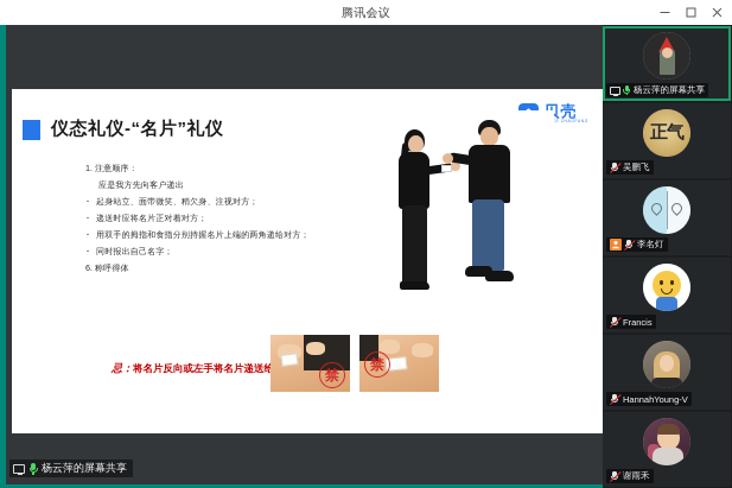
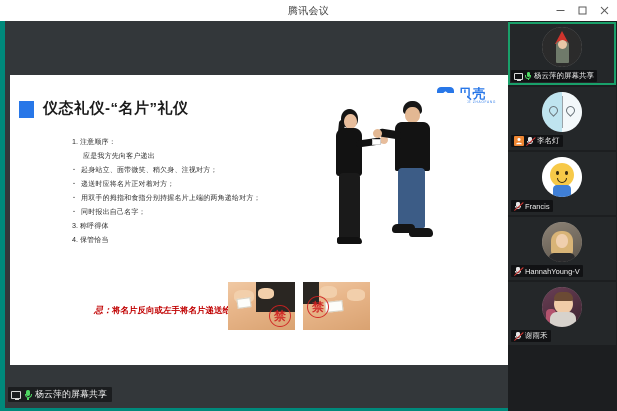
  腾讯会议
  仪态礼仪-“名片”礼仪
  1. 注意顺序：
  应是我方先向客户递出
  起身站立、面带微笑、稍欠身、注视对方；
  递送时应将名片正对着对方；
  用双手的拇指和食指分别持握名片上端的两角递给对方；
  同时报出自己名字；
- 6. 称呼得体
+ 3. 称呼得体
+ 4. 保管恰当
  忌：将名片反向或左手将名片递送给
  禁
  禁
  杨云萍的屏幕共享
  杨云萍的屏幕共享
- 正气
- 吴鹏飞
  李名灯
  Francis
  HannahYoung-V
  谢雨禾
